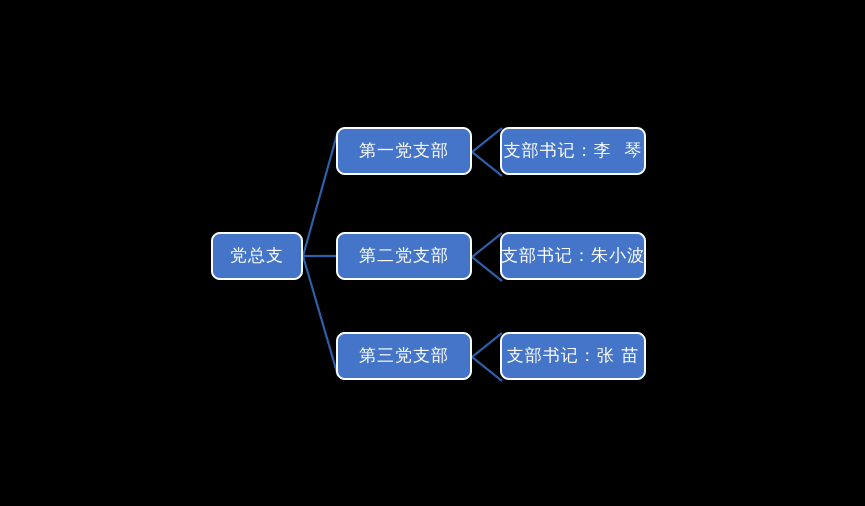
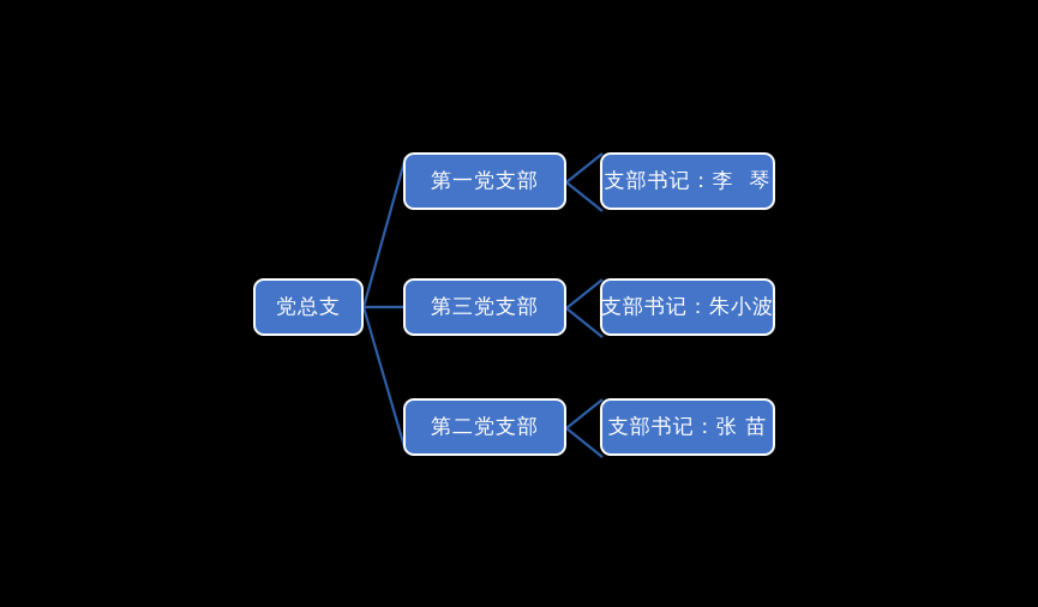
  党总支
  第一党支部
  支部书记：李 琴
- 第二党支部
+ 第三党支部
  支部书记：朱小波
- 第三党支部
+ 第二党支部
  支部书记：张 苗
